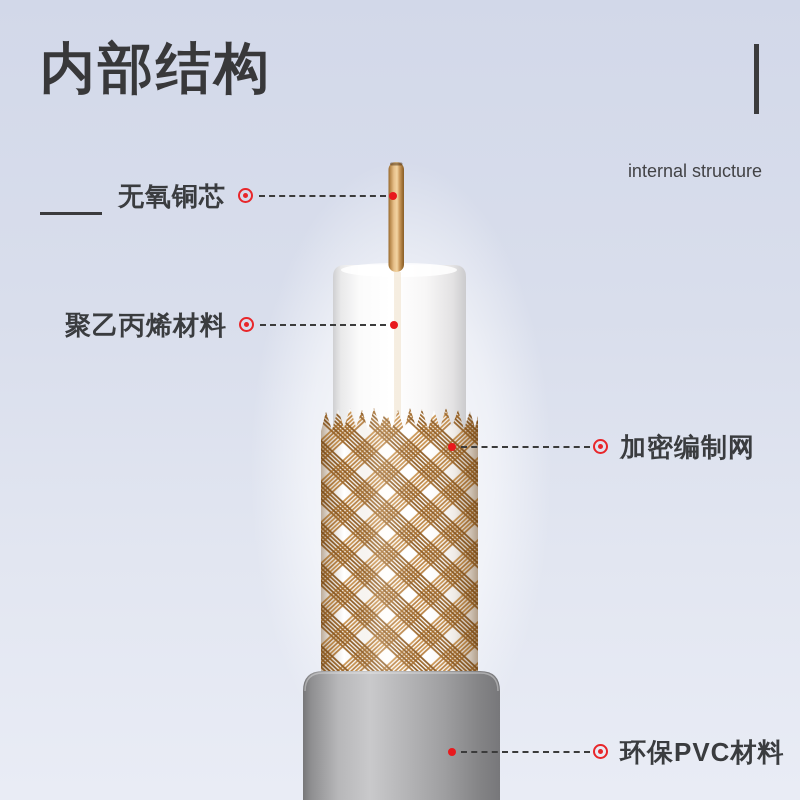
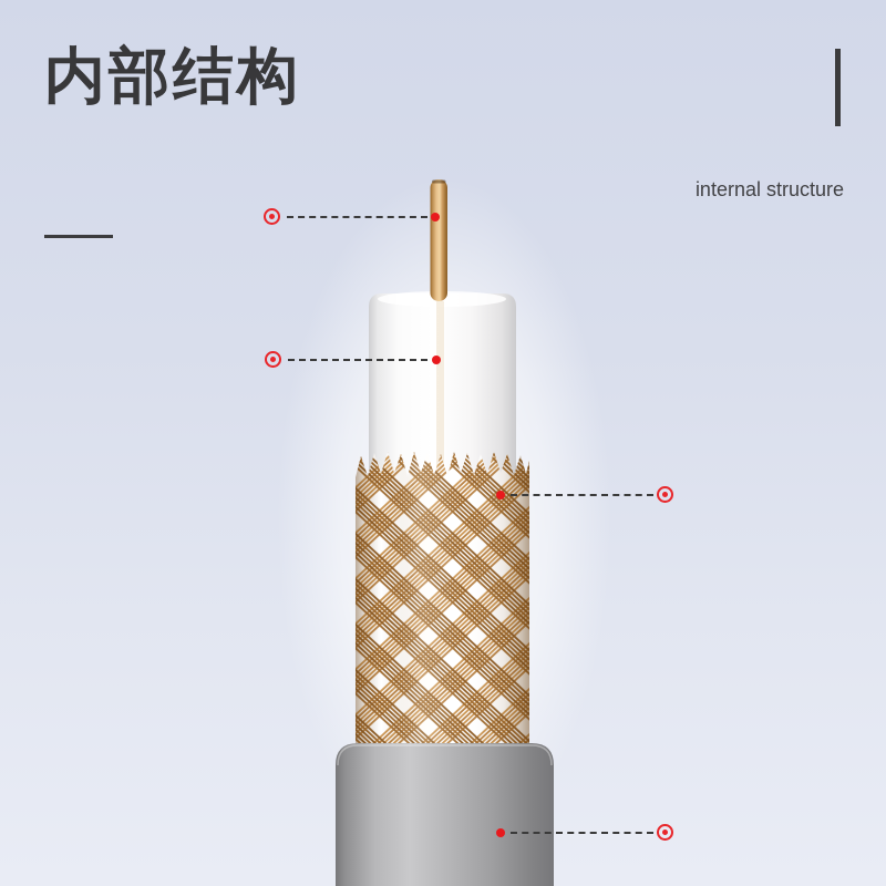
  内部结构
  internal structure
- 无氧铜芯
- 聚乙丙烯材料
- 加密编制网
- 环保PVC材料
